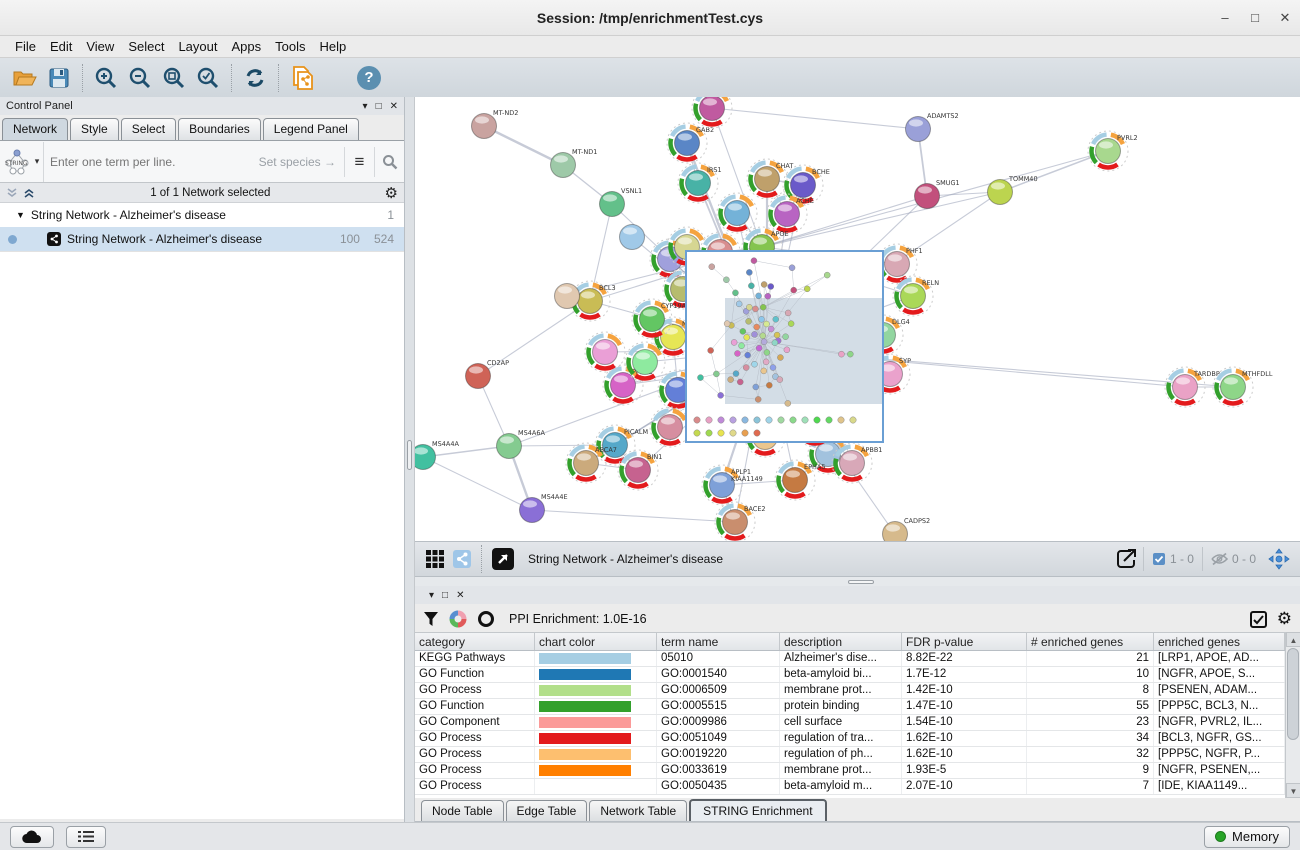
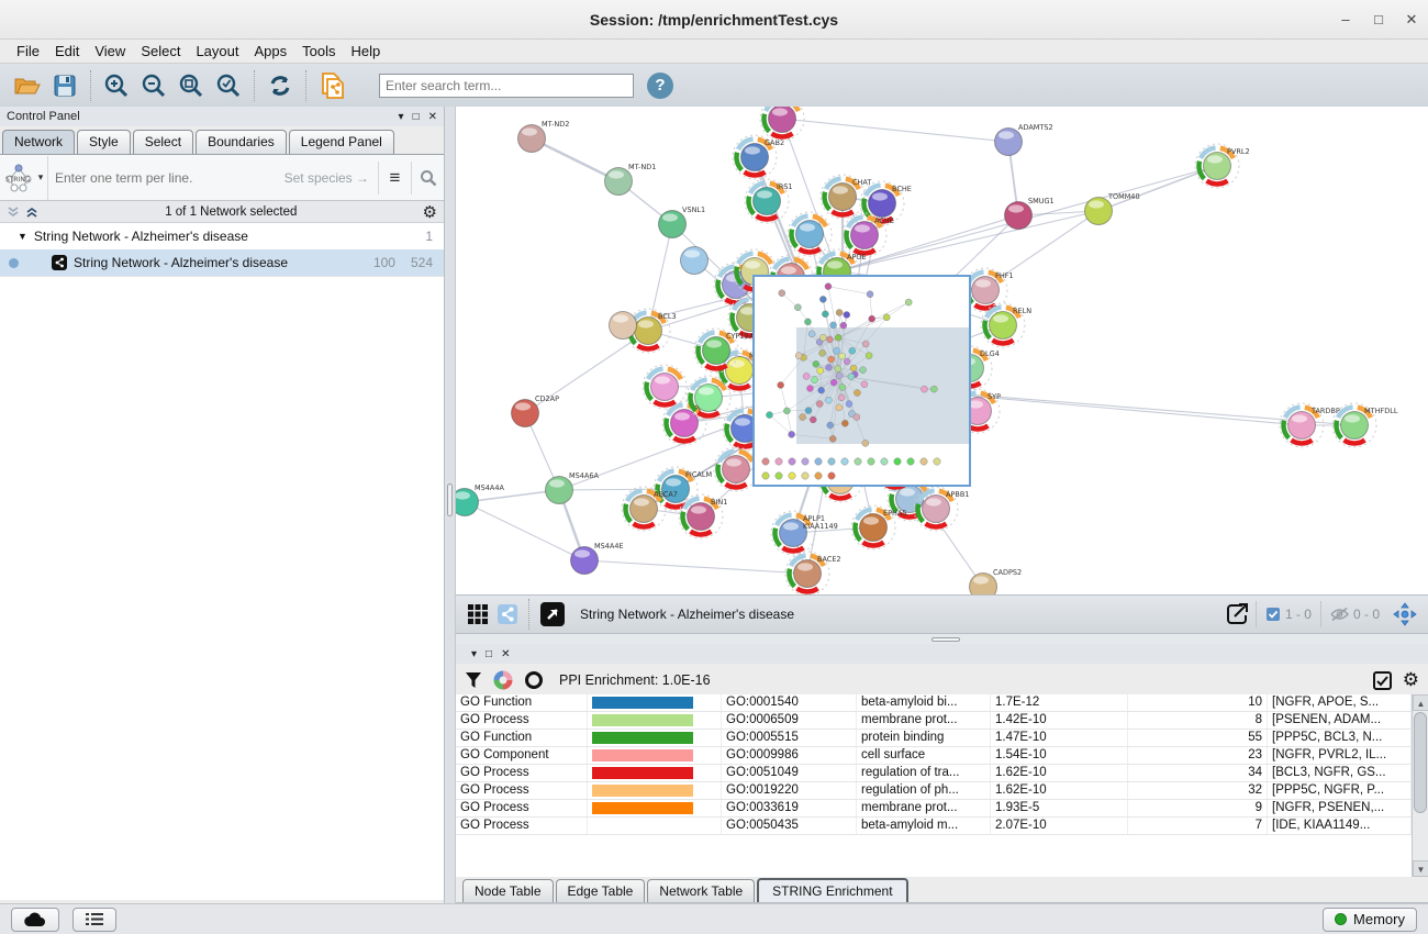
  Session: /tmp/enrichmentTest.cys
  –
  □
  ✕
  File
  Edit
  View
  Select
  Layout
  Apps
  Tools
  Help
+ Enter search term...
  ?
  Control Panel
  ▾
  □
  ✕
  Network
  Style
  Select
  Boundaries
  Legend Panel
  ▾
  Enter one term per line.
  Set species →
  ≡
  1 of 1 Network selected
  ⚙
  ▼
  String Network - Alzheimer's disease
  1
  String Network - Alzheimer's disease
  100
  524
  MT-ND2
  MT-ND1
  VSNL1
  GAB2
  IRS1
  CHAT
  BCHE
  ACHE
  APOE
  BCL3
  CD2AP
  MS4A4A
  MS4A6A
  MS4A4E
  PICALM
  ABCA7
  BIN1
  APLP1
  KIAA1149
  BACE2
  EPHA5
  APBB1
  ADAMTS2
  PVRL2
  SMUG1
  TOMM40
  PHF1
  RELN
  MTHFDLL
  TARDBP
  CADPS2
  DLG4
  SYP
  CYP19A
  String Network - Alzheimer's disease
  1 - 0
  0 - 0
  ▾
  □
  ✕
  PPI Enrichment: 1.0E-16
  ⚙
- category
- chart color
- term name
- description
- FDR p-value
- # enriched genes
- enriched genes
- KEGG Pathways
- 05010
- Alzheimer's dise...
- 8.82E-22
- 21
- [LRP1, APOE, AD...
  GO Function
  GO:0001540
  beta-amyloid bi...
  1.7E-12
  10
  [NGFR, APOE, S...
  GO Process
  GO:0006509
  membrane prot...
  1.42E-10
  8
  [PSENEN, ADAM...
  GO Function
  GO:0005515
  protein binding
  1.47E-10
  55
  [PPP5C, BCL3, N...
  GO Component
  GO:0009986
  cell surface
  1.54E-10
  23
  [NGFR, PVRL2, IL...
  GO Process
  GO:0051049
  regulation of tra...
  1.62E-10
  34
  [BCL3, NGFR, GS...
  GO Process
  GO:0019220
  regulation of ph...
  1.62E-10
  32
  [PPP5C, NGFR, P...
  GO Process
  GO:0033619
  membrane prot...
  1.93E-5
  9
  [NGFR, PSENEN,...
  GO Process
  GO:0050435
  beta-amyloid m...
  2.07E-10
  7
  [IDE, KIAA1149...
  ▲
  ▼
  Node Table
  Edge Table
  Network Table
  STRING Enrichment
  Memory
